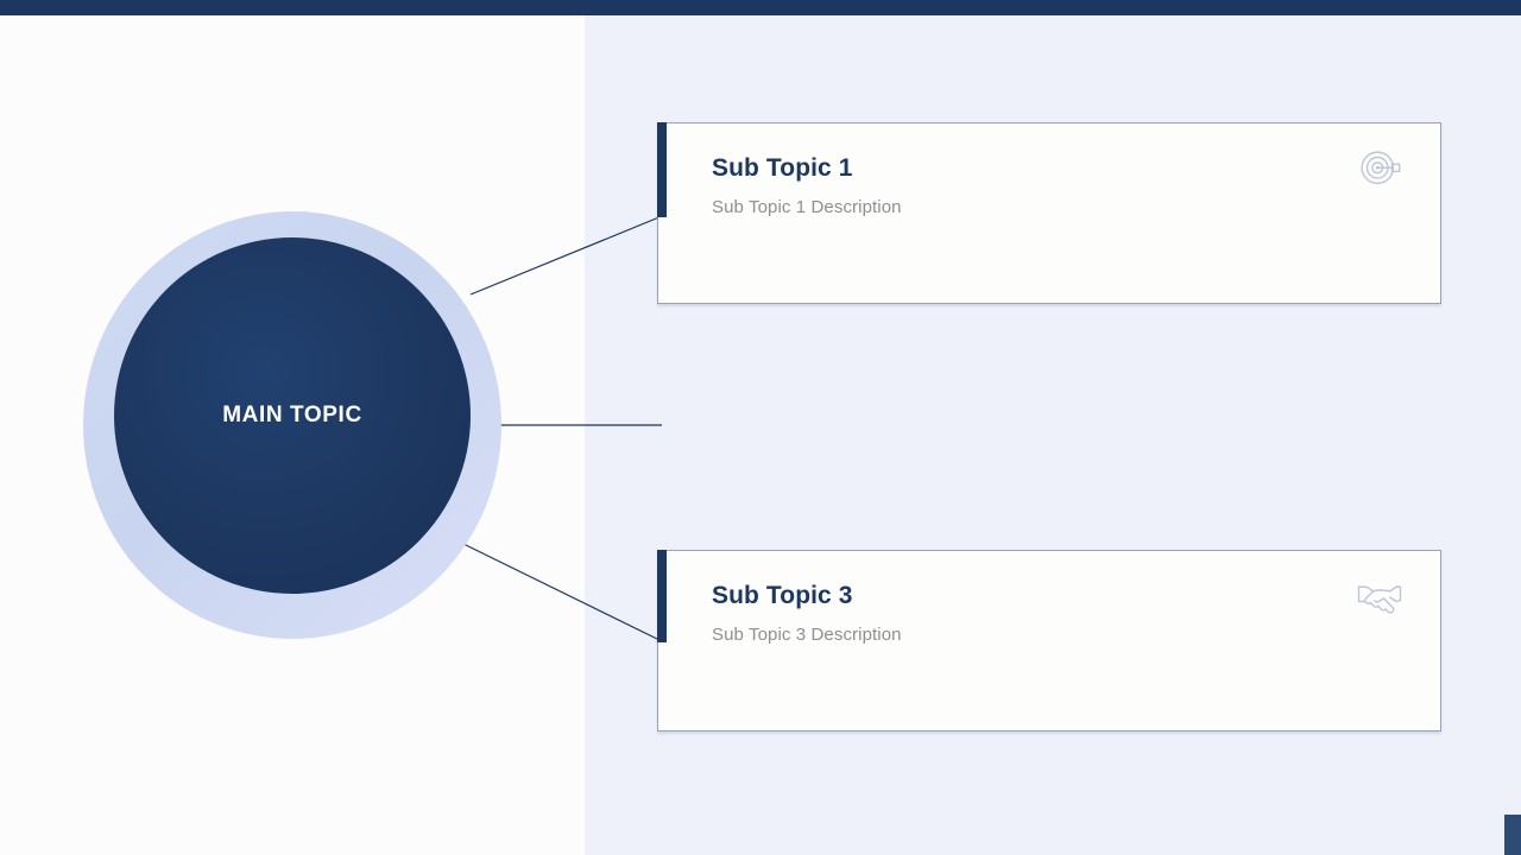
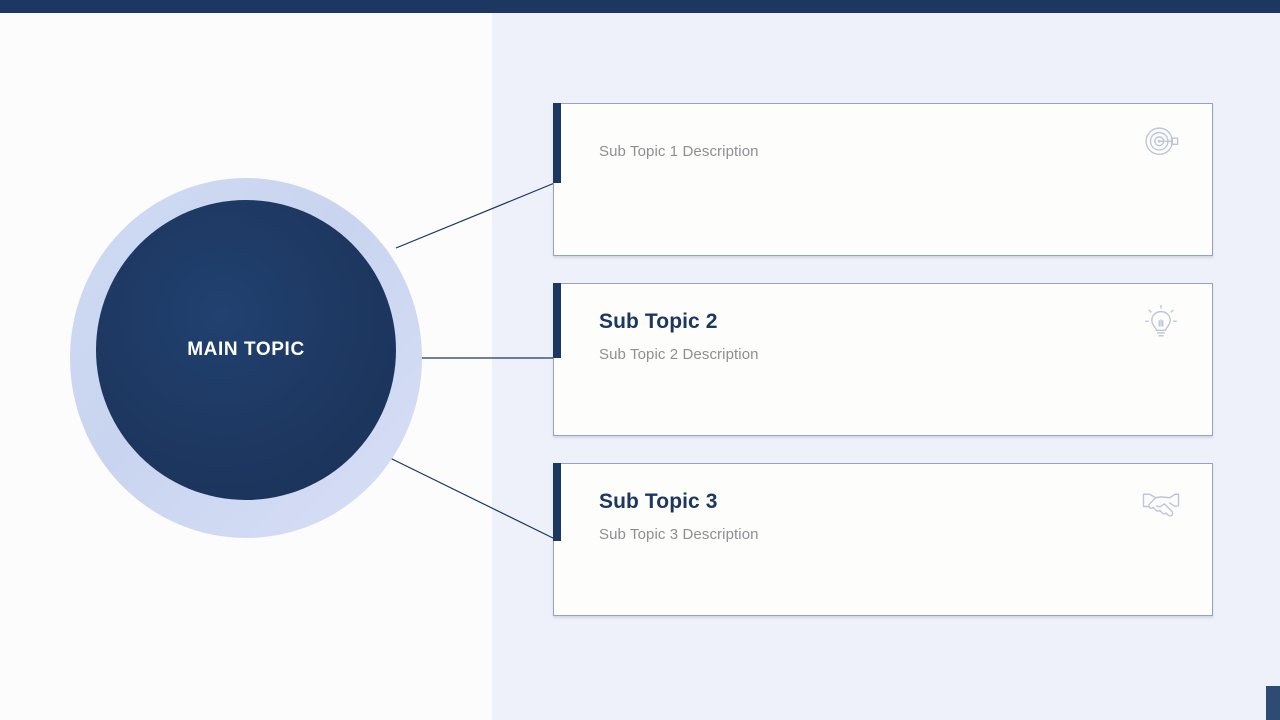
  MAIN TOPIC
- Sub Topic 1
  Sub Topic 1 Description
+ Sub Topic 2
+ Sub Topic 2 Description
  Sub Topic 3
  Sub Topic 3 Description
